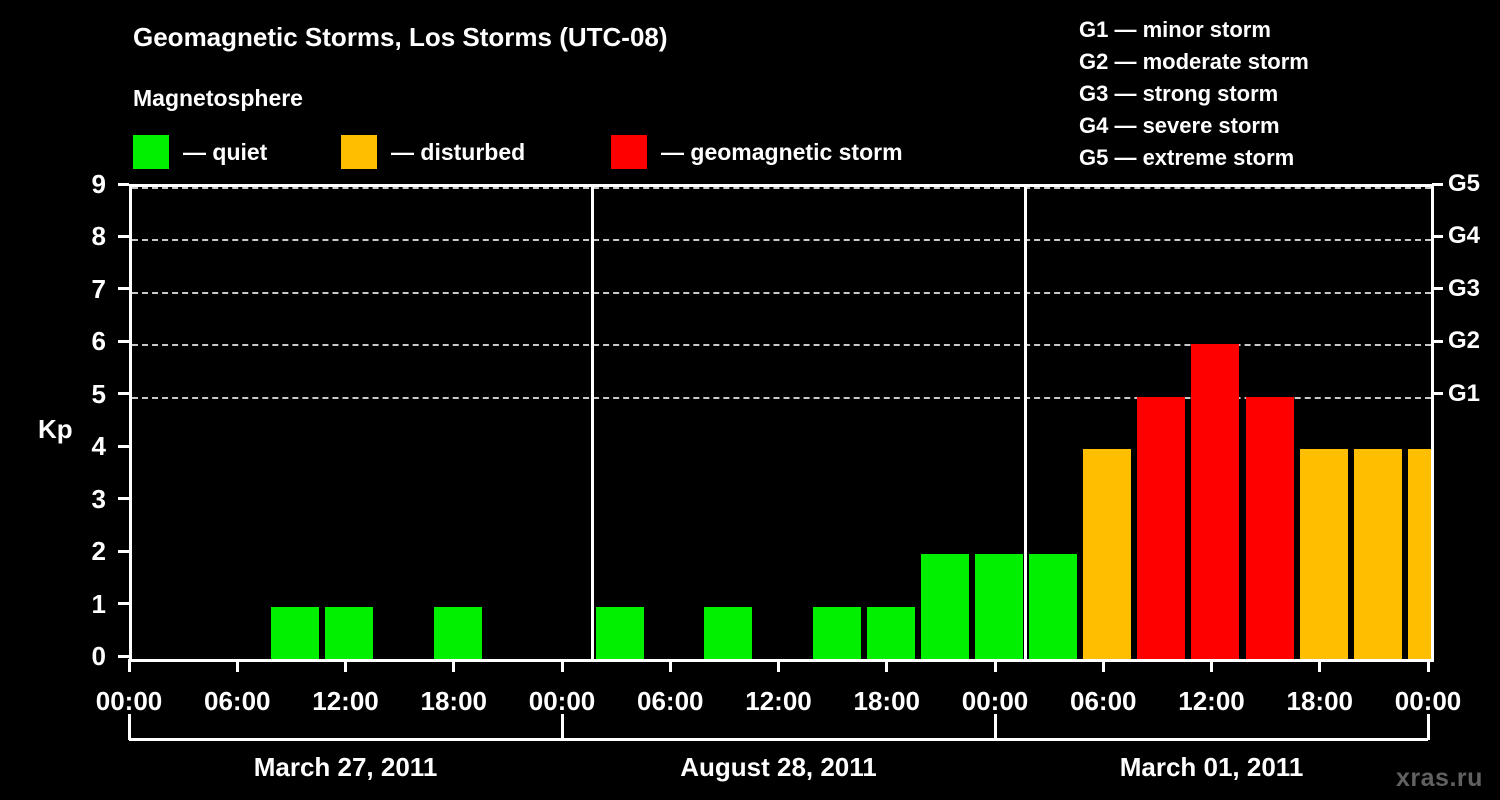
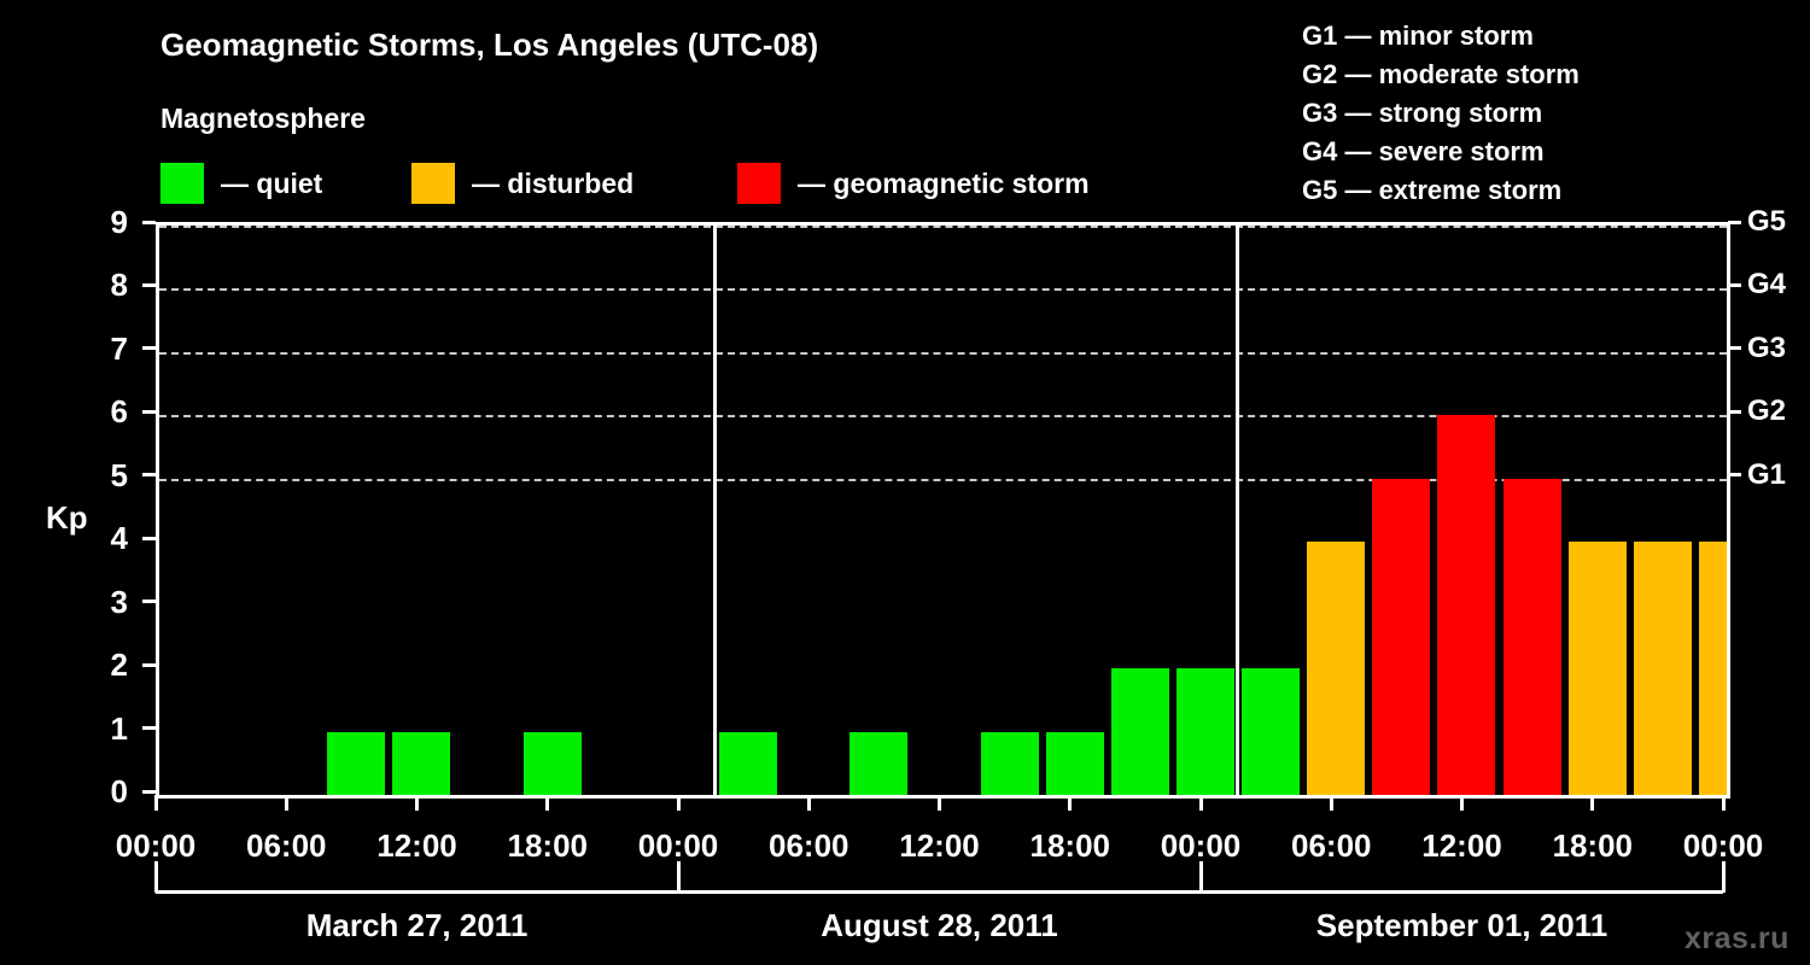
- Geomagnetic Storms, Los Storms (UTC-08)
+ Geomagnetic Storms, Los Angeles (UTC-08)
  Magnetosphere
  — quiet
  — disturbed
  — geomagnetic storm
  G1 — minor storm
  G2 — moderate storm
  G3 — strong storm
  G4 — severe storm
  G5 — extreme storm
  0
  1
  2
  3
  4
  5
  6
  7
  8
  9
  Kp
  G1
  G2
  G3
  G4
  G5
  00:00
  06:00
  12:00
  18:00
  00:00
  06:00
  12:00
  18:00
  00:00
  06:00
  12:00
  18:00
  00:00
  March 27, 2011
  August 28, 2011
- March 01, 2011
+ September 01, 2011
  xras.ru
